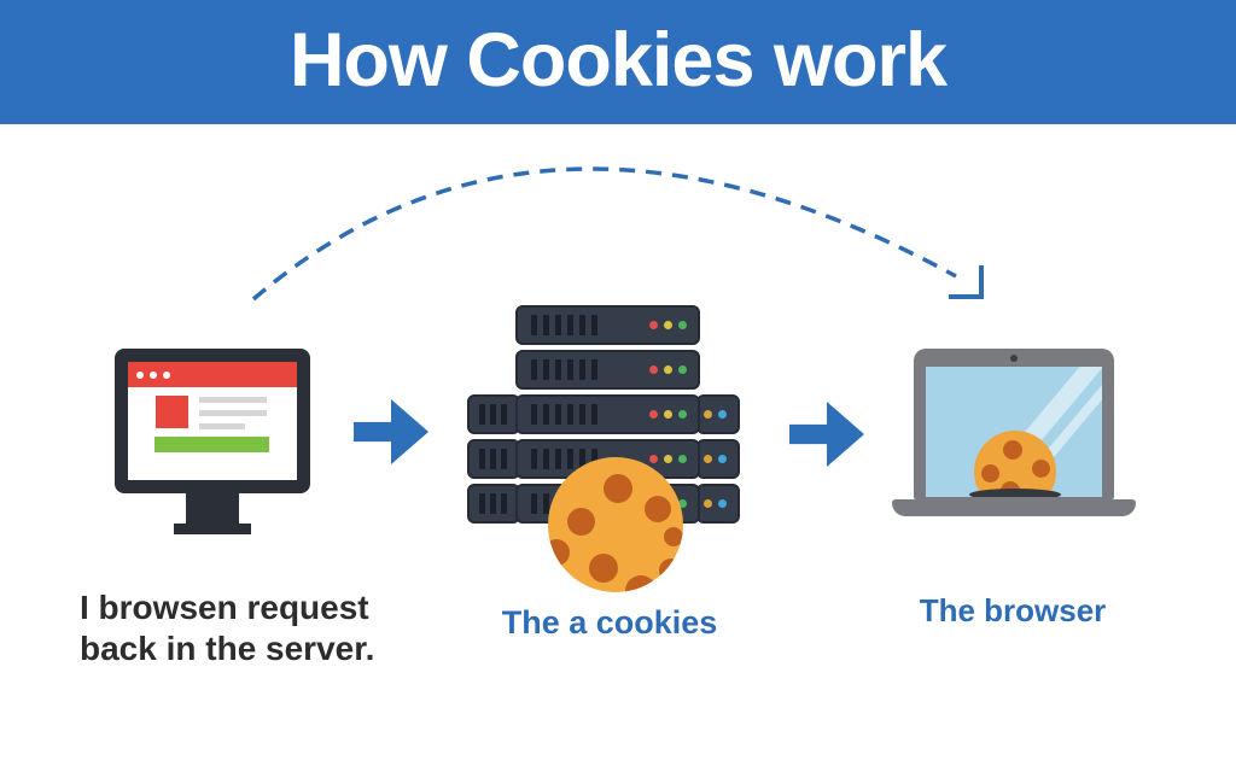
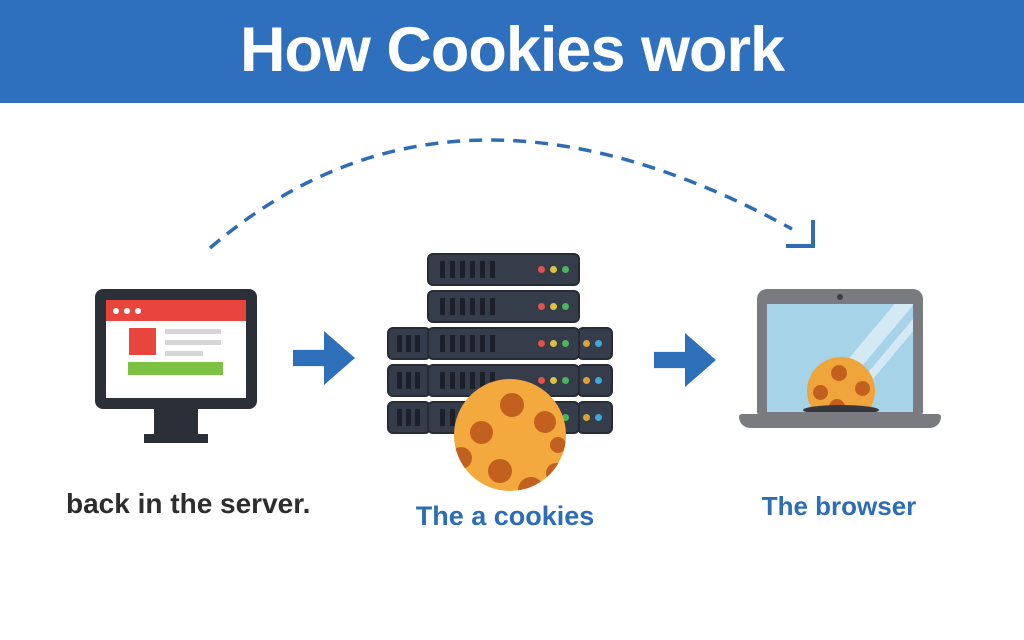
  How Cookies work
- I browsen request
  back in the server.
  The a cookies
  The browser
